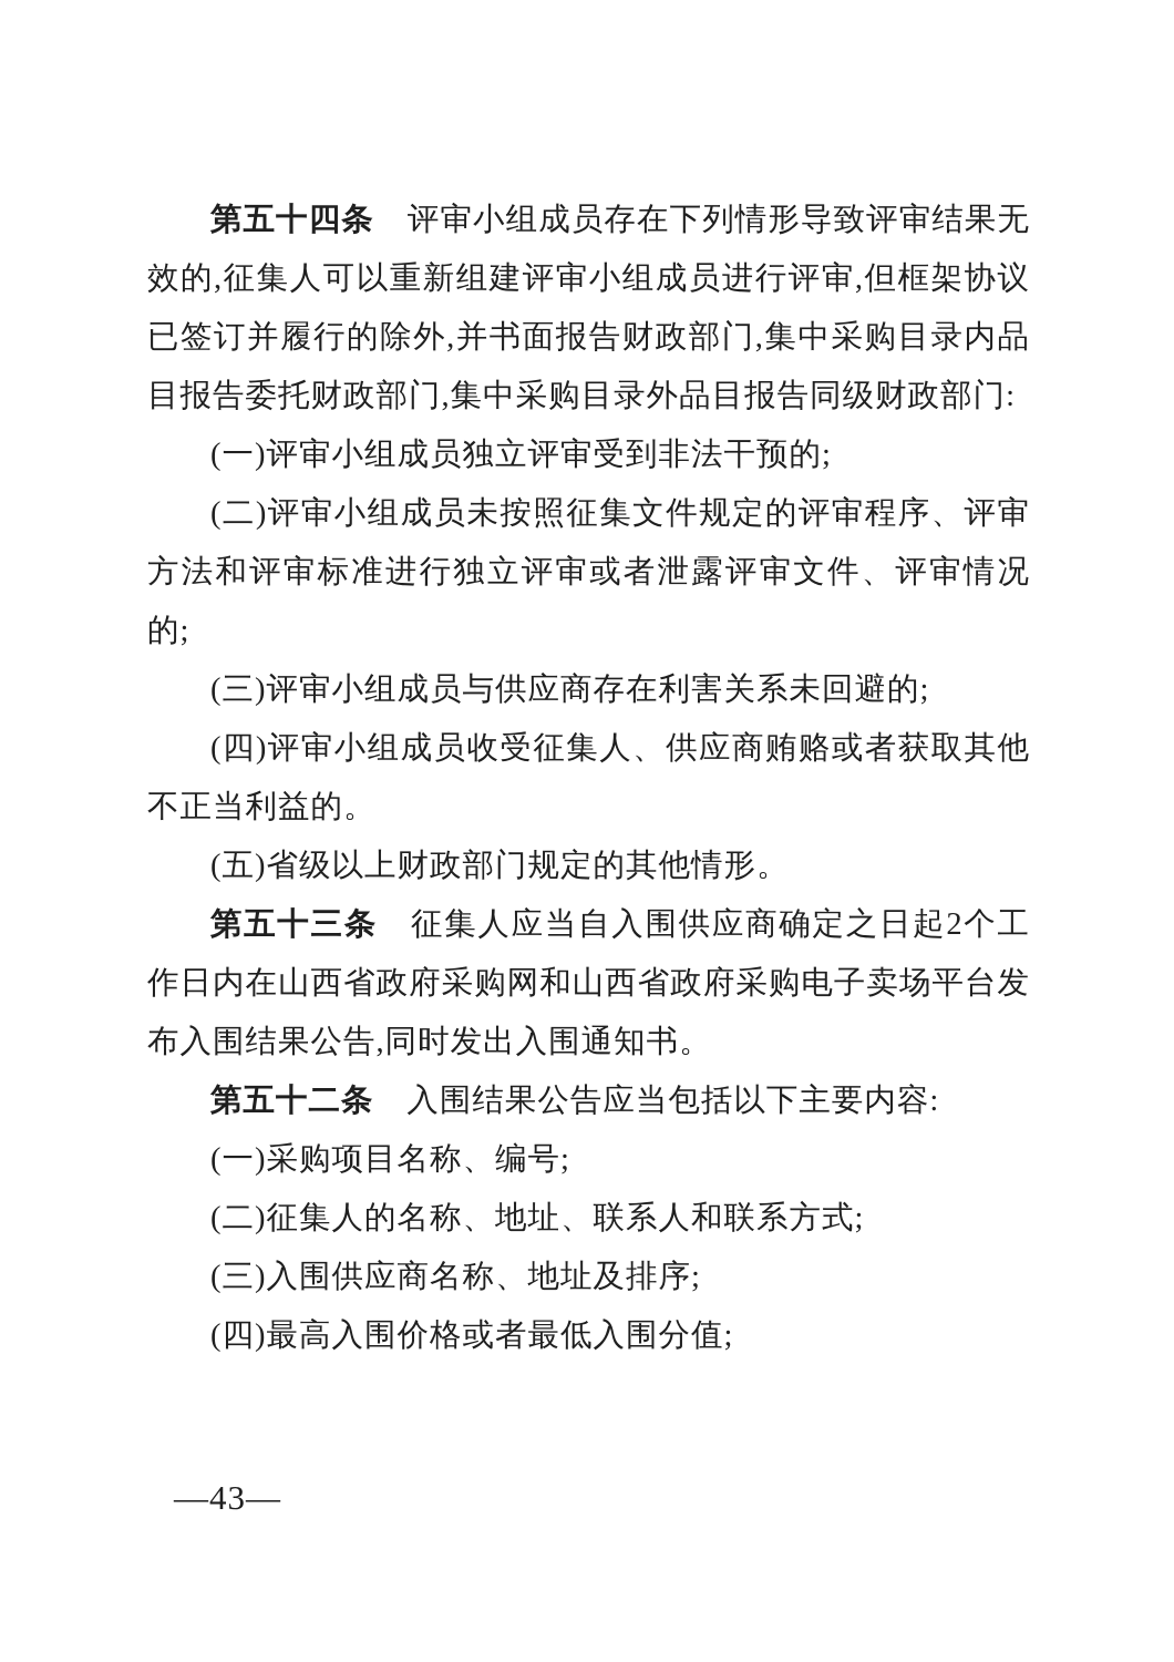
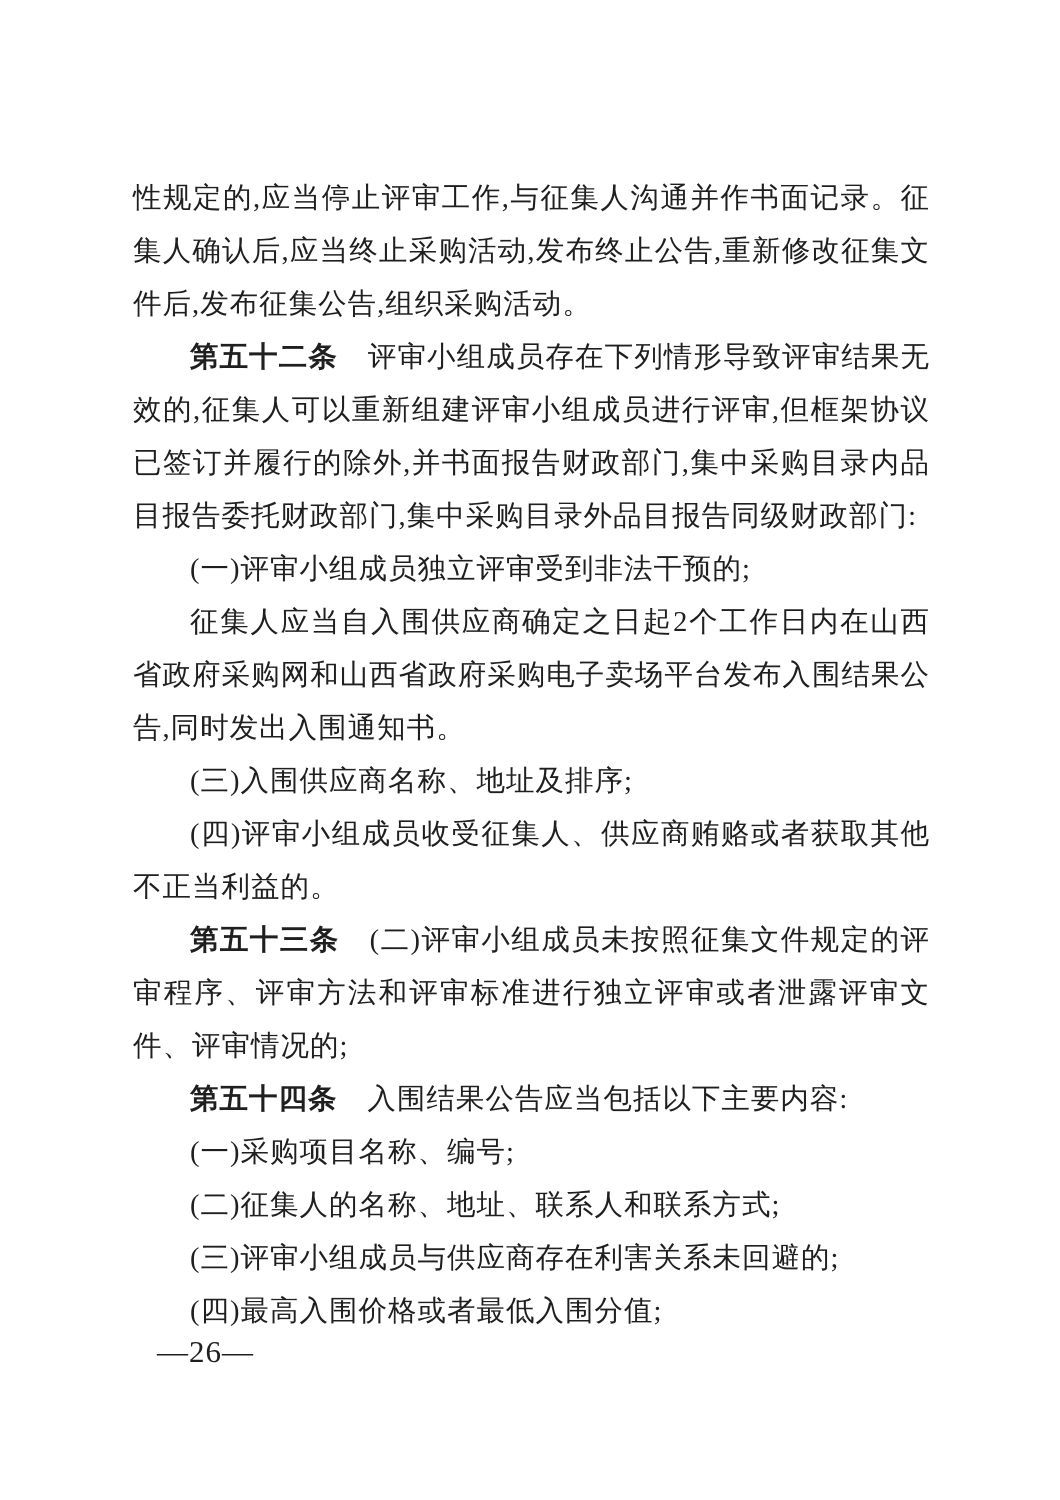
+ 性规定的,应当停止评审工作,与征集人沟通并作书面记录。征集人确认后,应当终止采购活动,发布终止公告,重新修改征集文件后,发布征集公告,组织采购活动。
- 第五十四条 评审小组成员存在下列情形导致评审结果无效的,征集人可以重新组建评审小组成员进行评审,但框架协议已签订并履行的除外,并书面报告财政部门,集中采购目录内品目报告委托财政部门,集中采购目录外品目报告同级财政部门:
+ 第五十二条 评审小组成员存在下列情形导致评审结果无效的,征集人可以重新组建评审小组成员进行评审,但框架协议已签订并履行的除外,并书面报告财政部门,集中采购目录内品目报告委托财政部门,集中采购目录外品目报告同级财政部门:
  (一)评审小组成员独立评审受到非法干预的;
- (二)评审小组成员未按照征集文件规定的评审程序、评审方法和评审标准进行独立评审或者泄露评审文件、评审情况的;
+ 征集人应当自入围供应商确定之日起2个工作日内在山西省政府采购网和山西省政府采购电子卖场平台发布入围结果公告,同时发出入围通知书。
- (三)评审小组成员与供应商存在利害关系未回避的;
+ (三)入围供应商名称、地址及排序;
  (四)评审小组成员收受征集人、供应商贿赂或者获取其他不正当利益的。
- (五)省级以上财政部门规定的其他情形。
- 第五十三条 征集人应当自入围供应商确定之日起2个工作日内在山西省政府采购网和山西省政府采购电子卖场平台发布入围结果公告,同时发出入围通知书。
+ 第五十三条 (二)评审小组成员未按照征集文件规定的评审程序、评审方法和评审标准进行独立评审或者泄露评审文件、评审情况的;
- 第五十二条 入围结果公告应当包括以下主要内容:
+ 第五十四条 入围结果公告应当包括以下主要内容:
  (一)采购项目名称、编号;
  (二)征集人的名称、地址、联系人和联系方式;
- (三)入围供应商名称、地址及排序;
+ (三)评审小组成员与供应商存在利害关系未回避的;
  (四)最高入围价格或者最低入围分值;
- —43—
+ —26—
